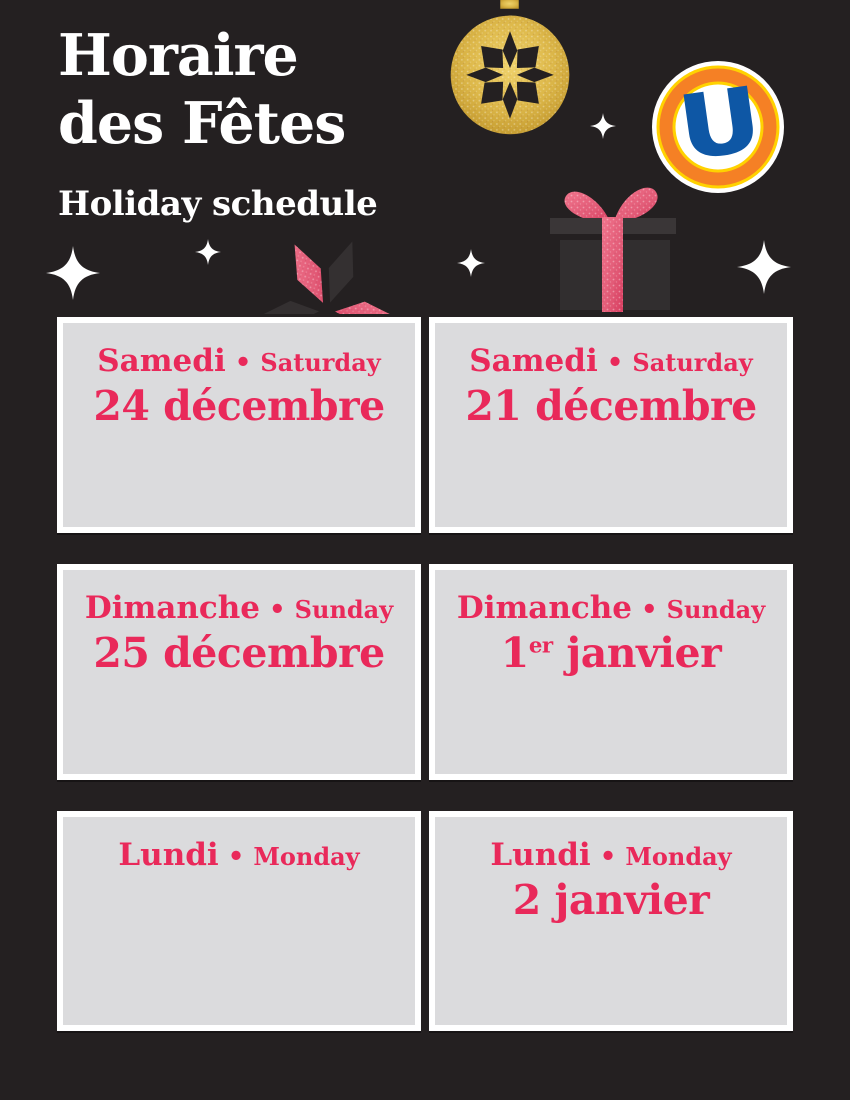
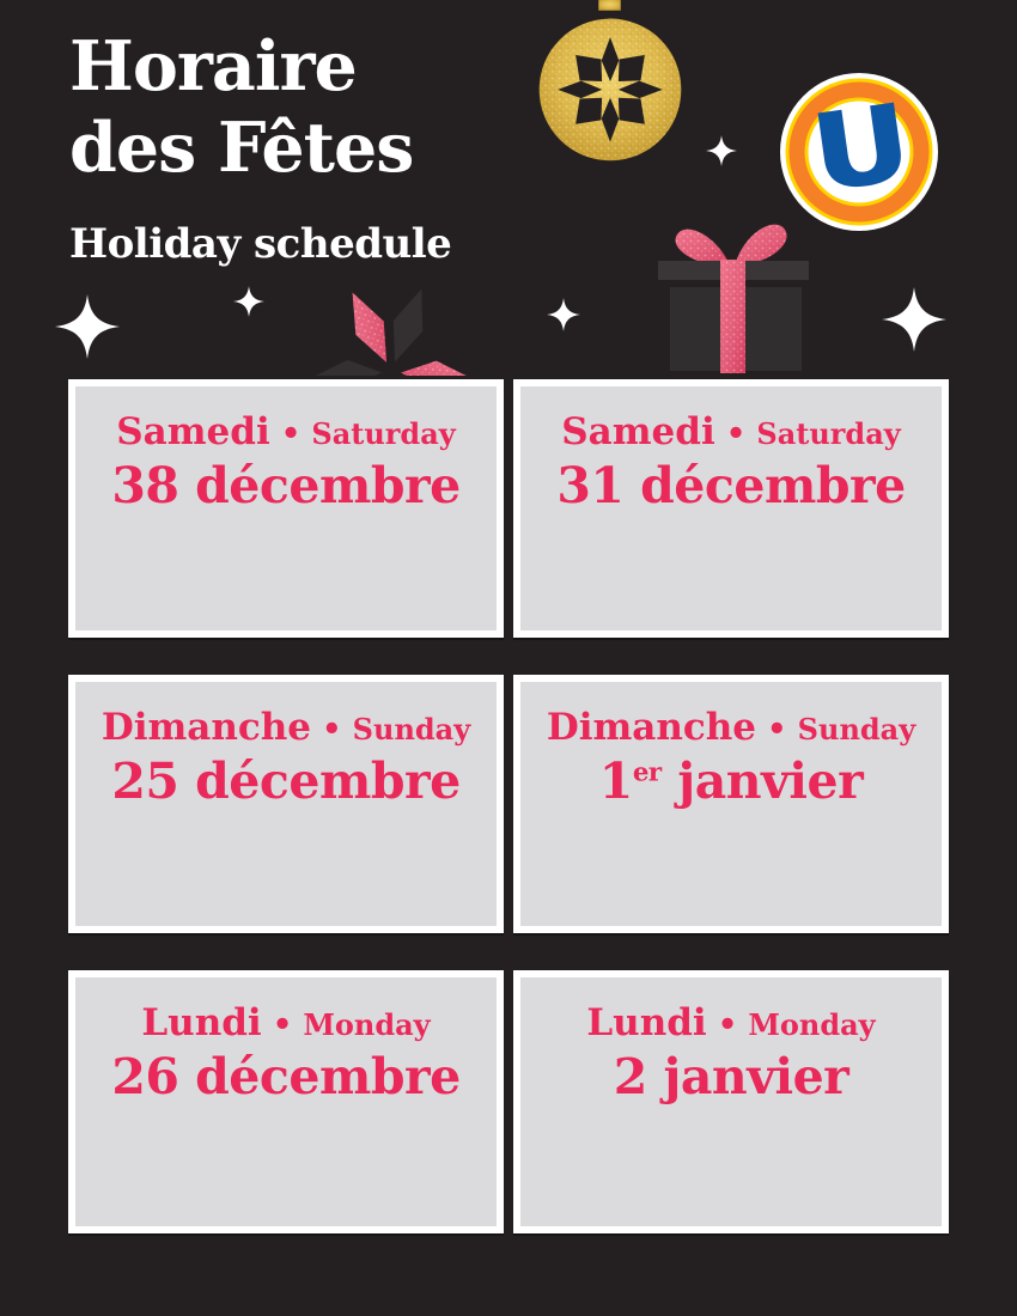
  Horaire
  des Fêtes
  Holiday schedule
  Samedi
  •
  Saturday
- 24 décembre
+ 38 décembre
  Samedi
  •
  Saturday
- 21 décembre
+ 31 décembre
  Dimanche
  •
  Sunday
  25 décembre
  Dimanche
  •
  Sunday
  1er janvier
  Lundi
  •
  Monday
+ 26 décembre
  Lundi
  •
  Monday
  2 janvier
